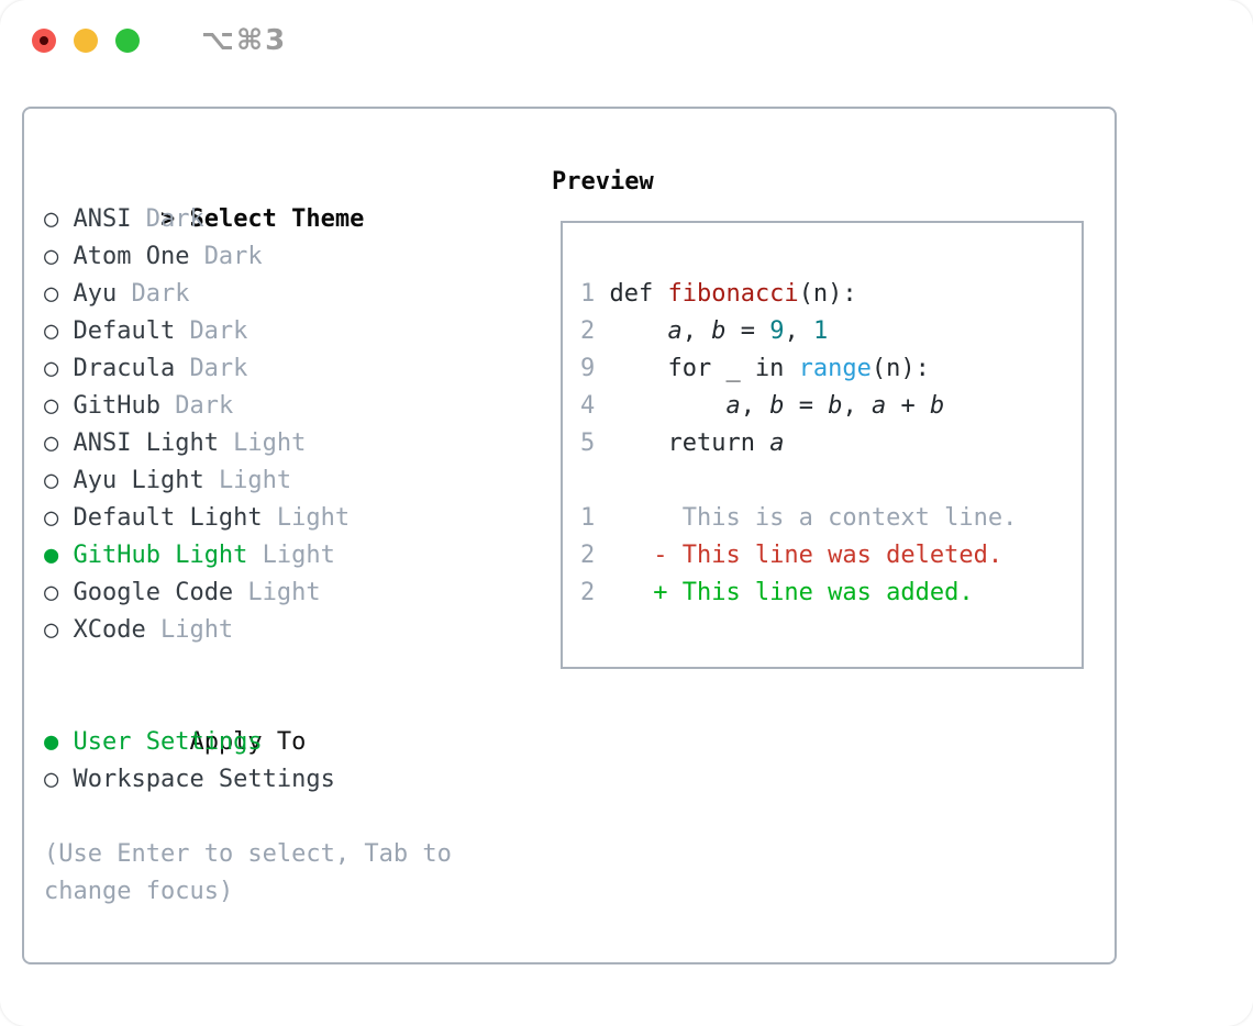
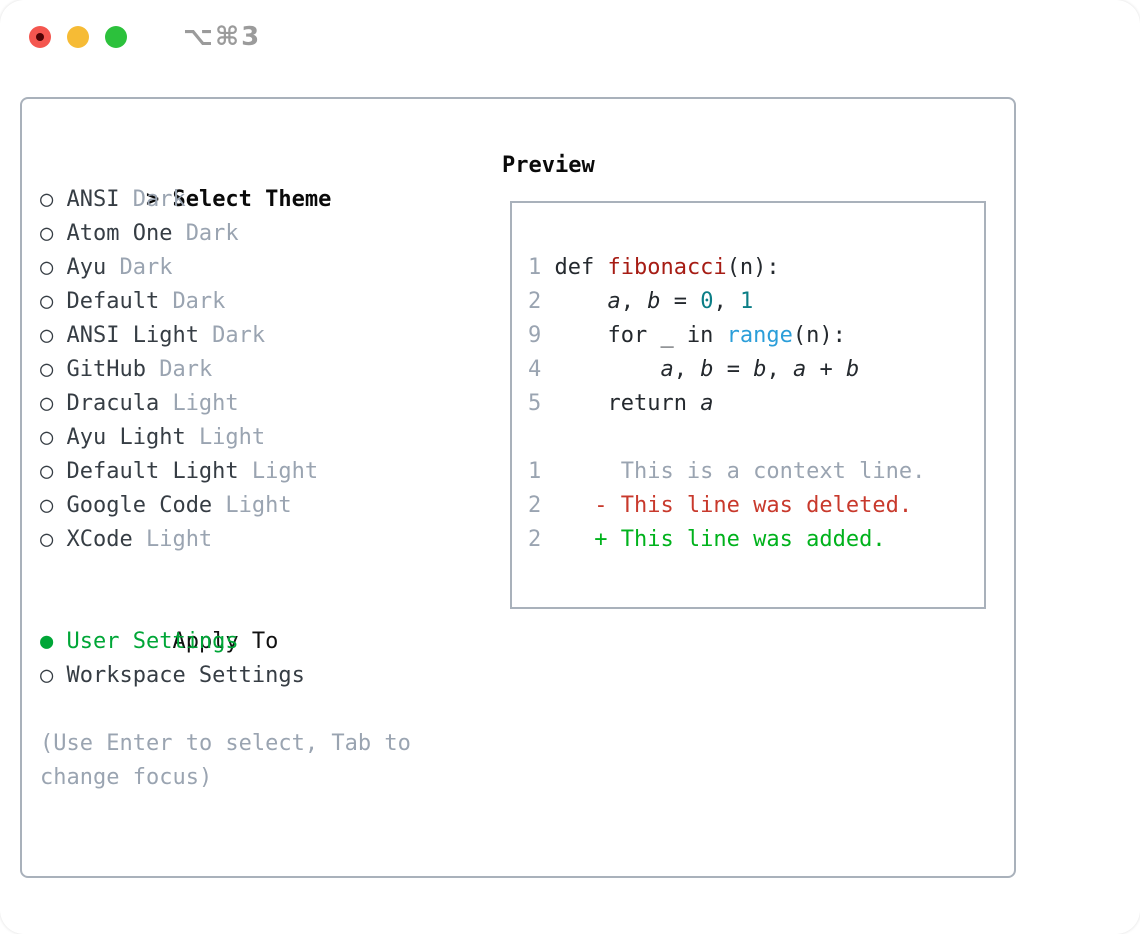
  ⌥⌘3
  > Select Theme
  ○ ANSI Dark
  ○ Atom One Dark
  ○ Ayu Dark
  ○ Default Dark
- ○ Dracula Dark
+ ○ ANSI Light Dark
  ○ GitHub Dark
- ○ ANSI Light Light
+ ○ Dracula Light
  ○ Ayu Light Light
  ○ Default Light Light
- ● GitHub Light Light
  ○ Google Code Light
  ○ XCode Light
  Apply To
  ● User Settings
  ○ Workspace Settings
  (Use Enter to select, Tab to change focus)
  Preview
  1 def fibonacci(n):
- 2 a, b = 9, 1
+ 2 a, b = 0, 1
  9 for _ in range(n):
  4 a, b = b, a + b
  5 return a
  1 This is a context line.
  2 - This line was deleted.
  2 + This line was added.
